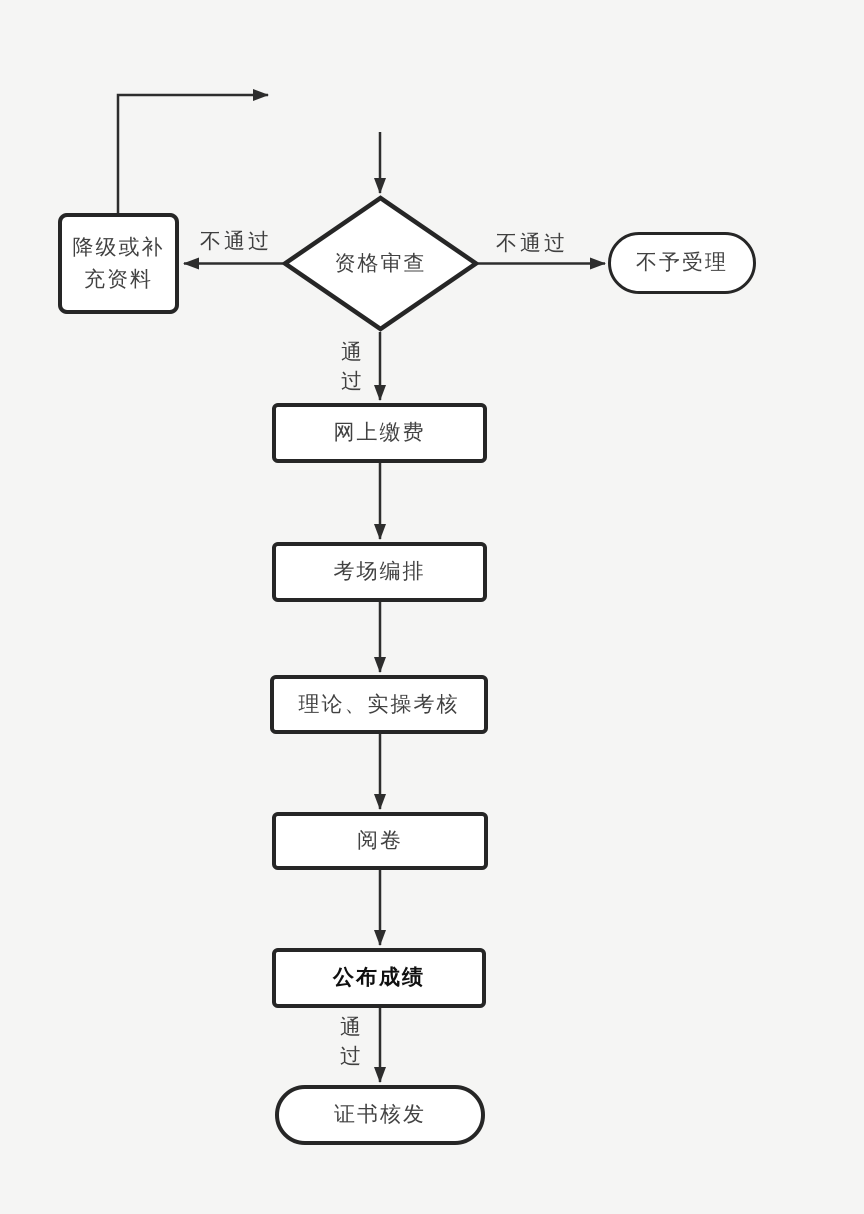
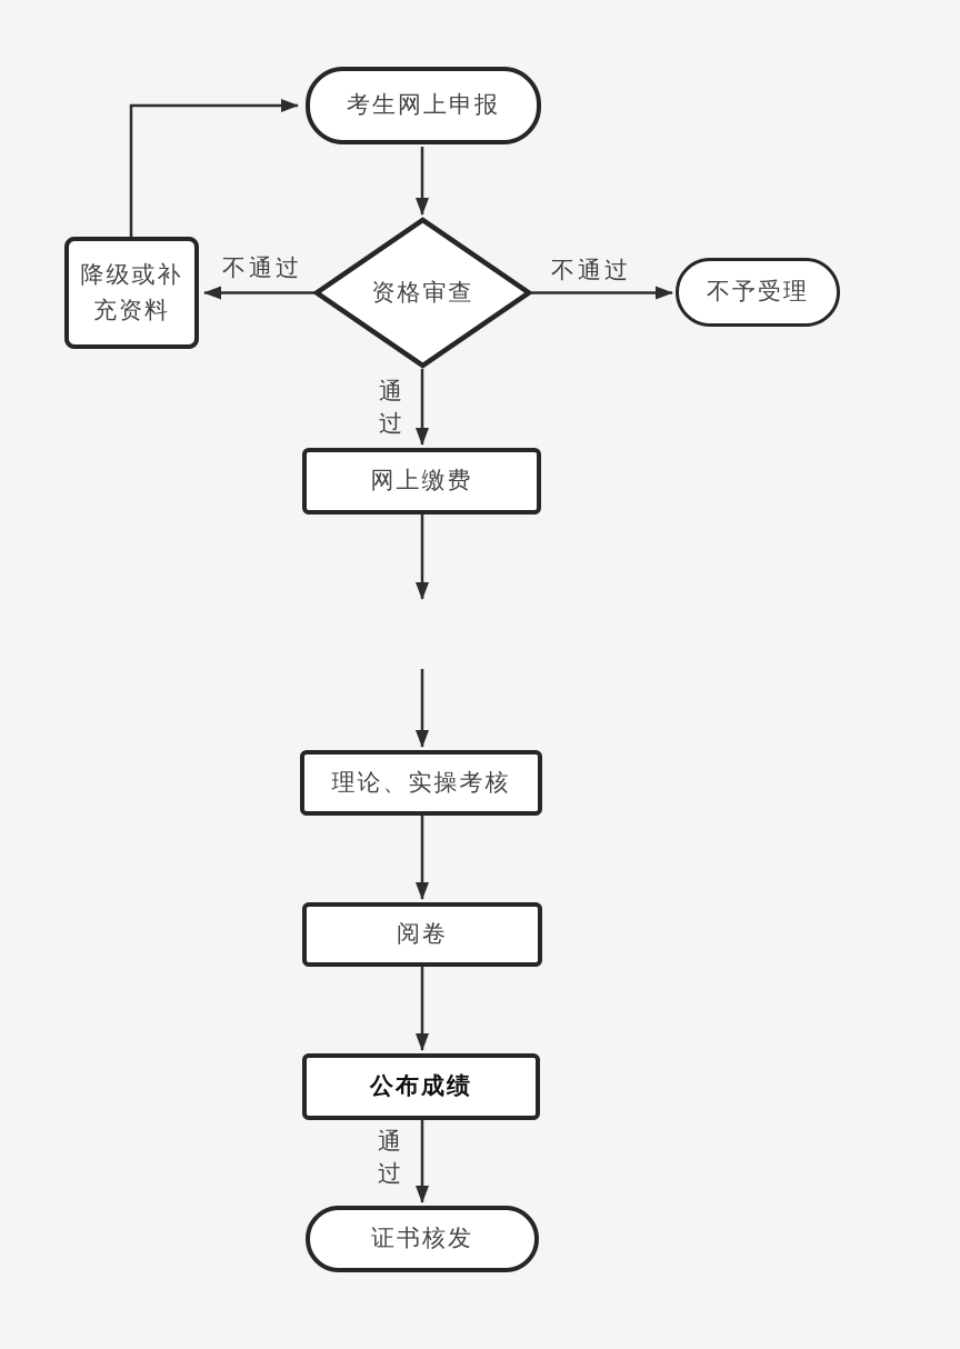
+ 考生网上申报
  资格审查
  降级或补充资料
  不予受理
  网上缴费
- 考场编排
  理论、实操考核
  阅卷
  公布成绩
  证书核发
  不通过
  不通过
  通过
  通过
